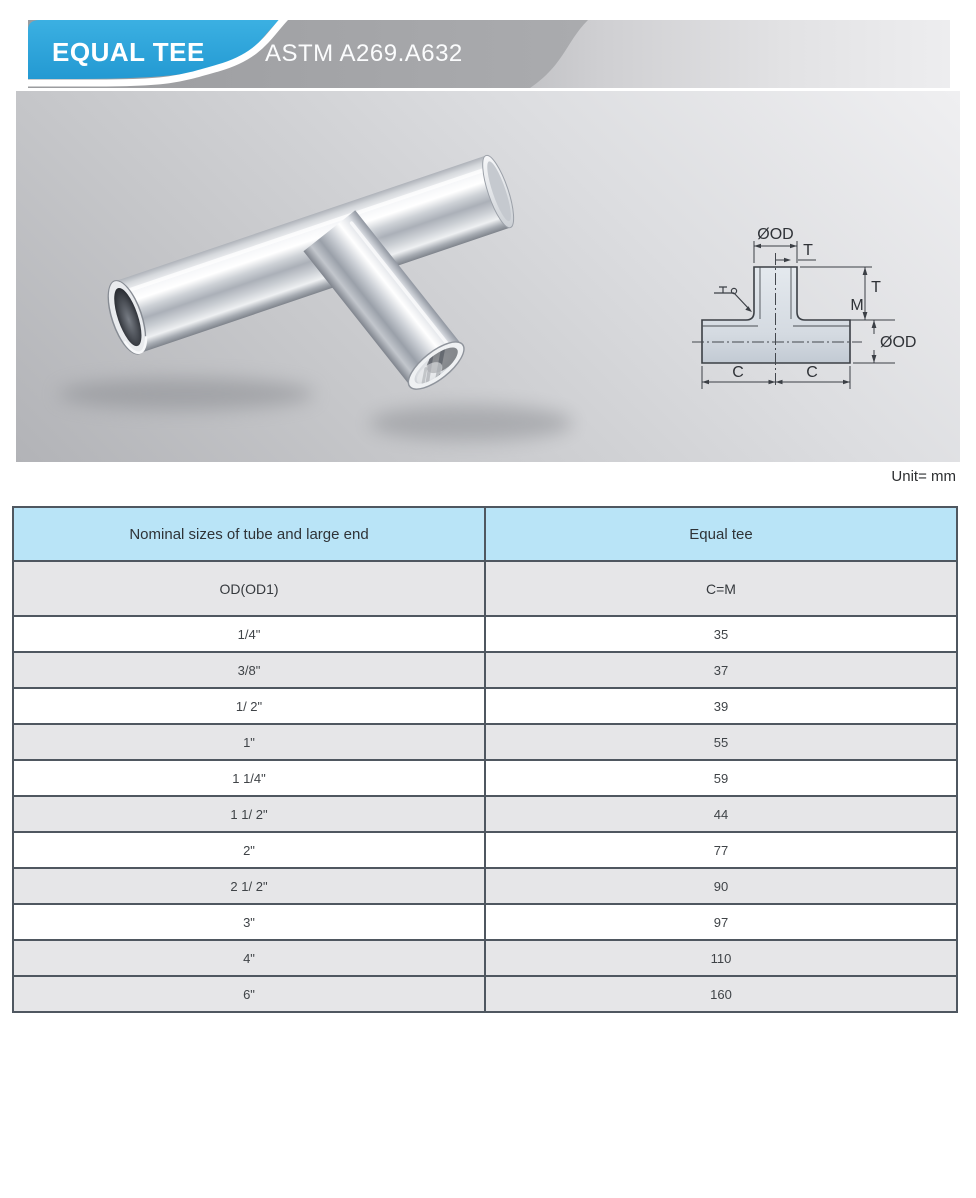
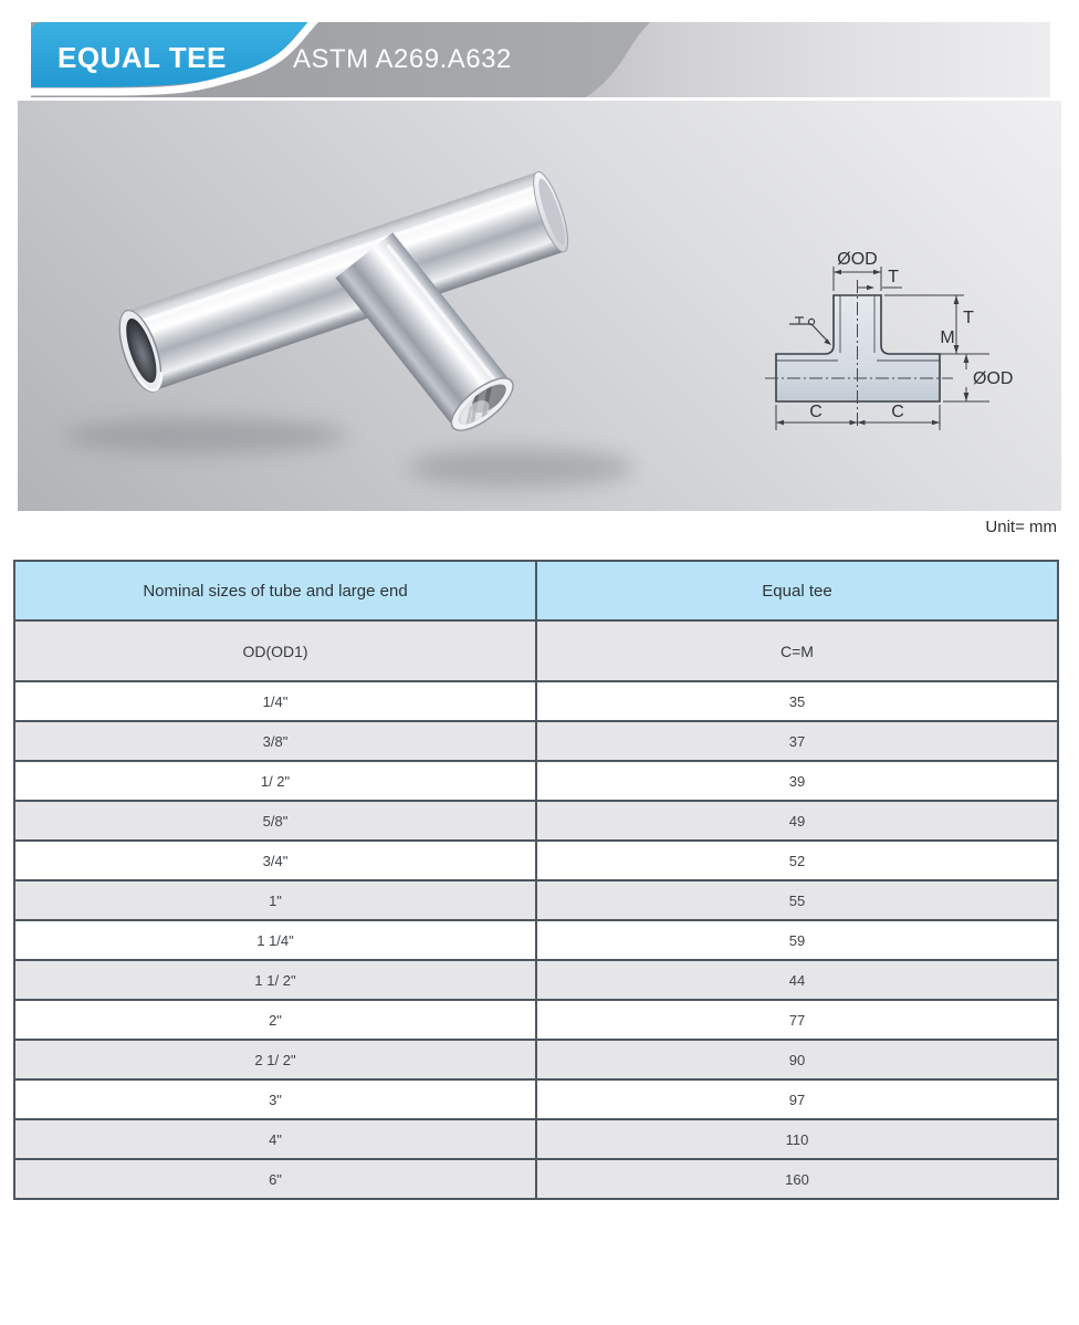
  EQUAL TEE
  ASTM A269.A632
  ØOD
  T
  T
  M
  ØOD
  C
  C
  Unit= mm
  Nominal sizes of tube and large end	Equal tee
  OD(OD1)	C=M
  1/4"	35
  3/8"	37
  1/ 2"	39
+ 5/8"	49
+ 3/4"	52
  1"	55
  1 1/4"	59
  1 1/ 2"	44
  2"	77
  2 1/ 2"	90
  3"	97
  4"	110
  6"	160
